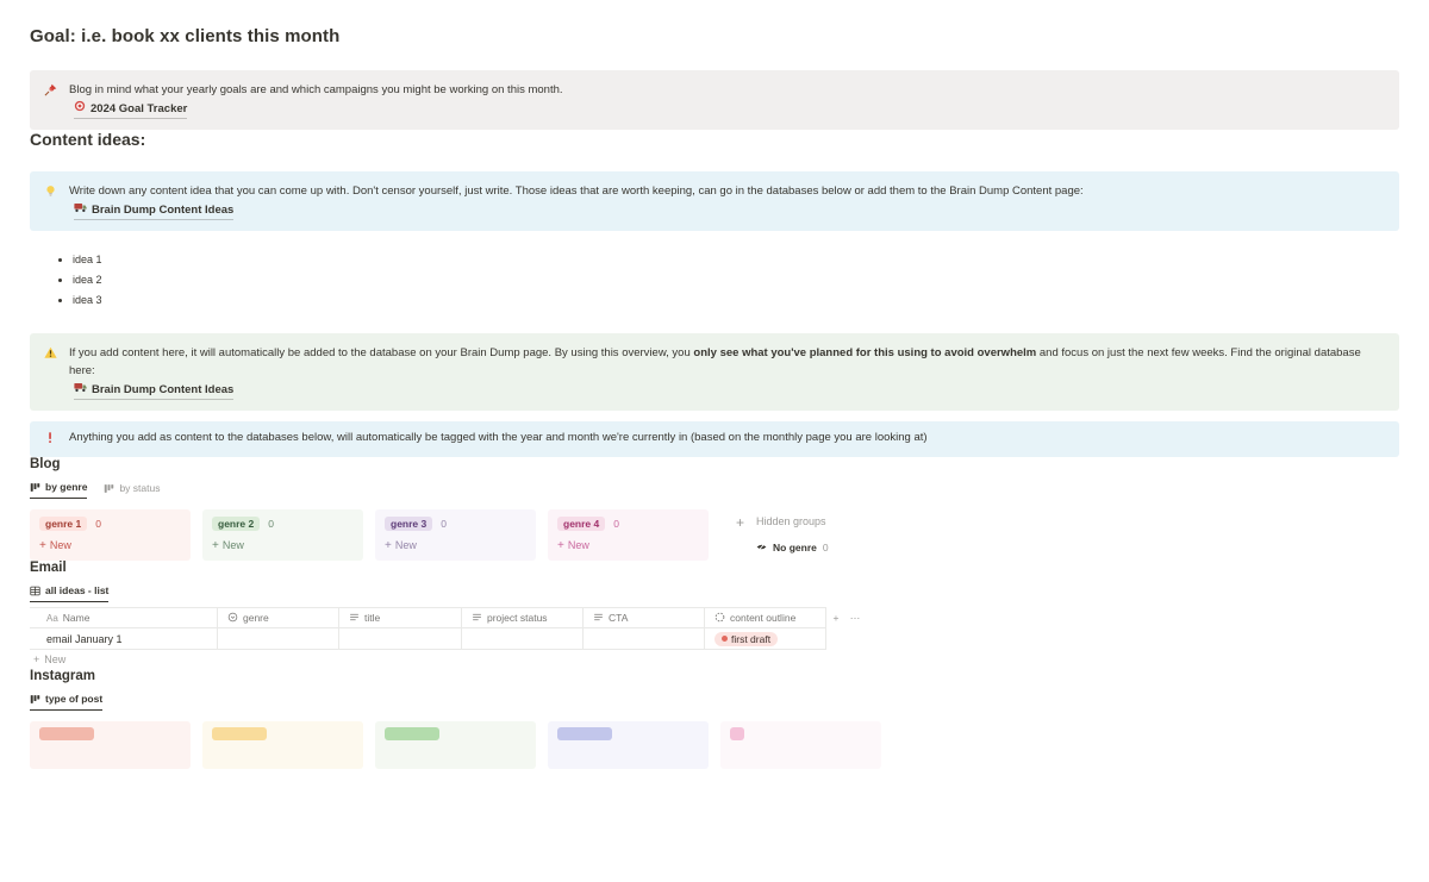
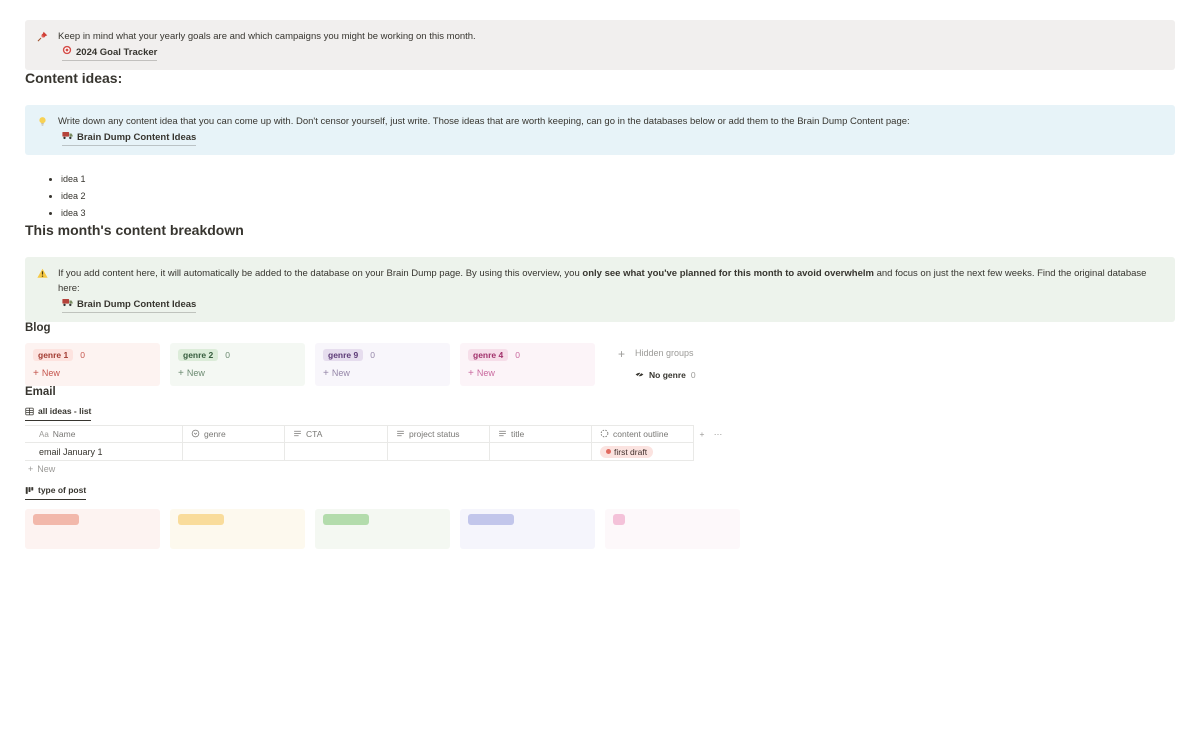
- Goal: i.e. book xx clients this month
- Blog in mind what your yearly goals are and which campaigns you might be working on this month.
+ Keep in mind what your yearly goals are and which campaigns you might be working on this month.
  2024 Goal Tracker
  Content ideas:
  Write down any content idea that you can come up with. Don't censor yourself, just write. Those ideas that are worth keeping, can go in the databases below or add them to the Brain Dump Content page:
  Brain Dump Content Ideas
  idea 1
  idea 2
  idea 3
+ This month's content breakdown
- If you add content here, it will automatically be added to the database on your Brain Dump page. By using this overview, you only see what you've planned for this using to avoid overwhelm and focus on just the next few weeks. Find the original database here:
+ If you add content here, it will automatically be added to the database on your Brain Dump page. By using this overview, you only see what you've planned for this month to avoid overwhelm and focus on just the next few weeks. Find the original database here:
  Brain Dump Content Ideas
- Anything you add as content to the databases below, will automatically be tagged with the year and month we're currently in (based on the monthly page you are looking at)
  Blog
- by genre
- by status
  genre 1
  0
  +
  New
  genre 2
  0
  +
  New
- genre 3
+ genre 9
  0
  +
  New
  genre 4
  0
  +
  New
  +
  Hidden groups
  No genre
  0
  Email
  all ideas - list
  Aa
  Name
  genre
- title
+ CTA
  project status
- CTA
+ title
  content outline
  +
  ⋯
  email January 1
  first draft
  +
  New
- Instagram
  type of post
